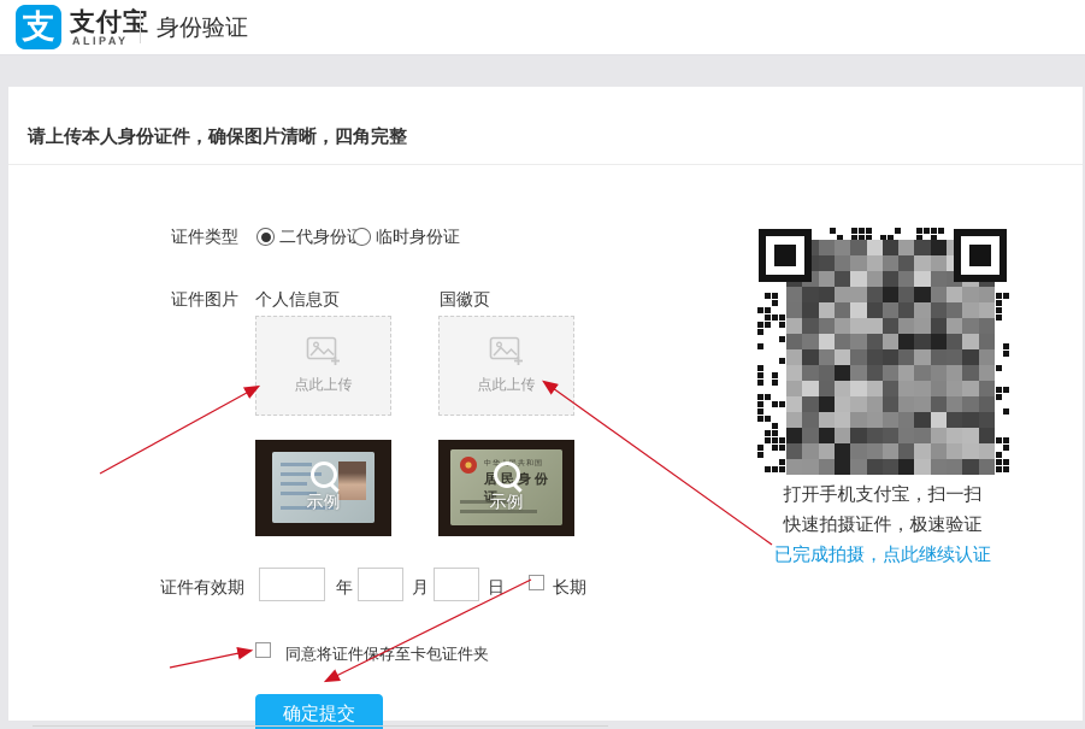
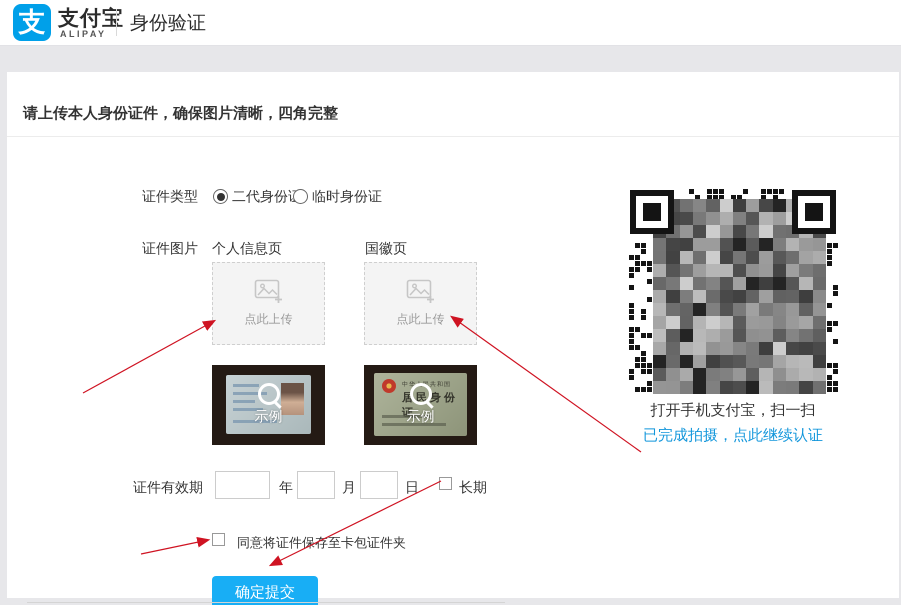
  支
  支付宝
  ALIPAY
  身份验证
  请上传本人身份证件，确保图片清晰，四角完整
  证件类型
  二代身份
  临时身份证
  证件图片
  个人信息页
  国徽页
  点此上传
  点此上传
  示例
  居身份证
  示例
  证件有效期
  年
  月
  日
  长期
  同意将证件保存至卡包证件夹
  确定提交
  打开手机支付宝，扫一扫
- 快速拍摄证件，极速验证
  已完成拍摄，点此继续认证
